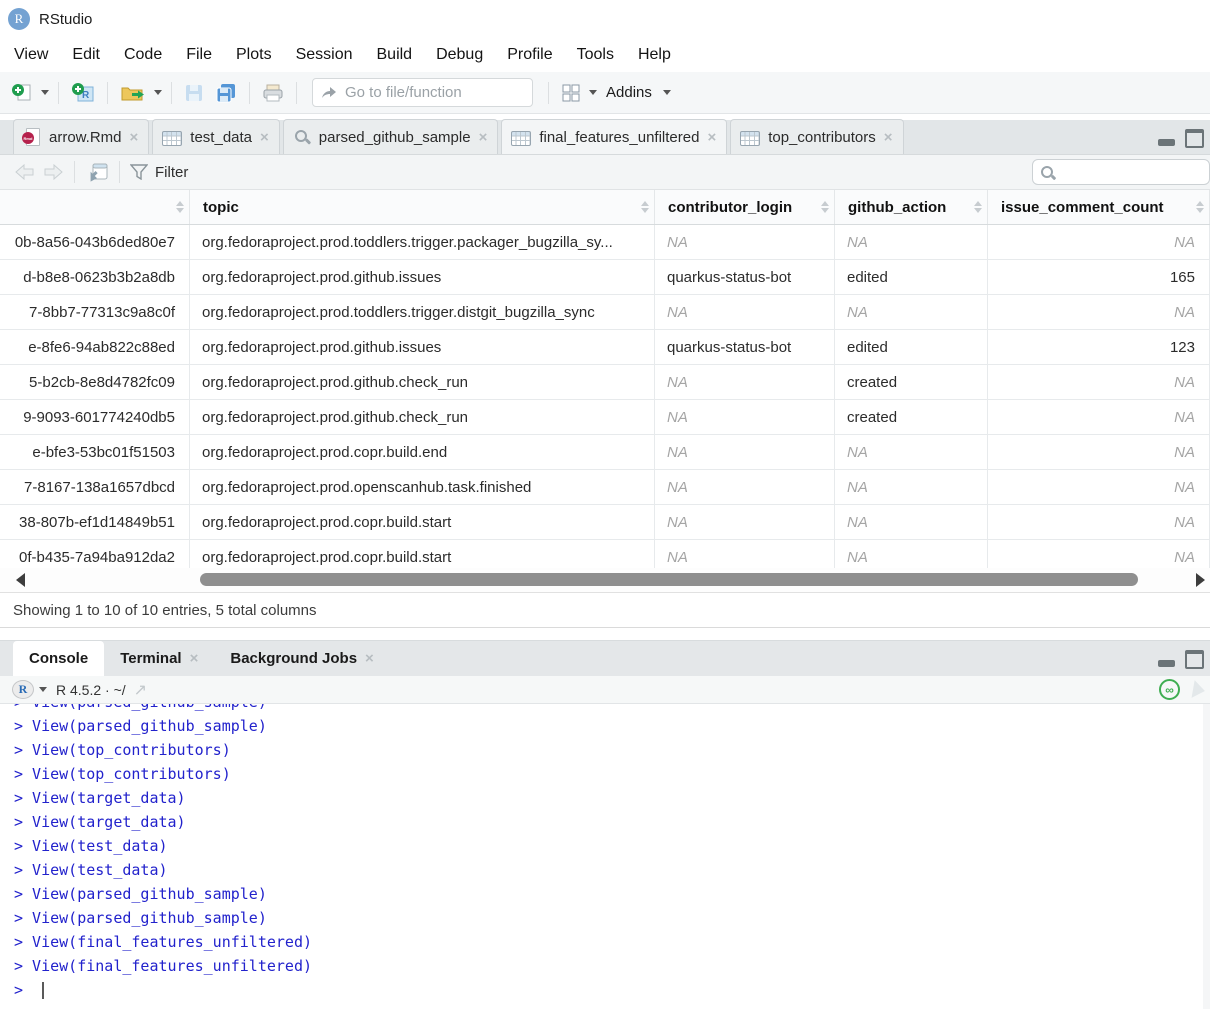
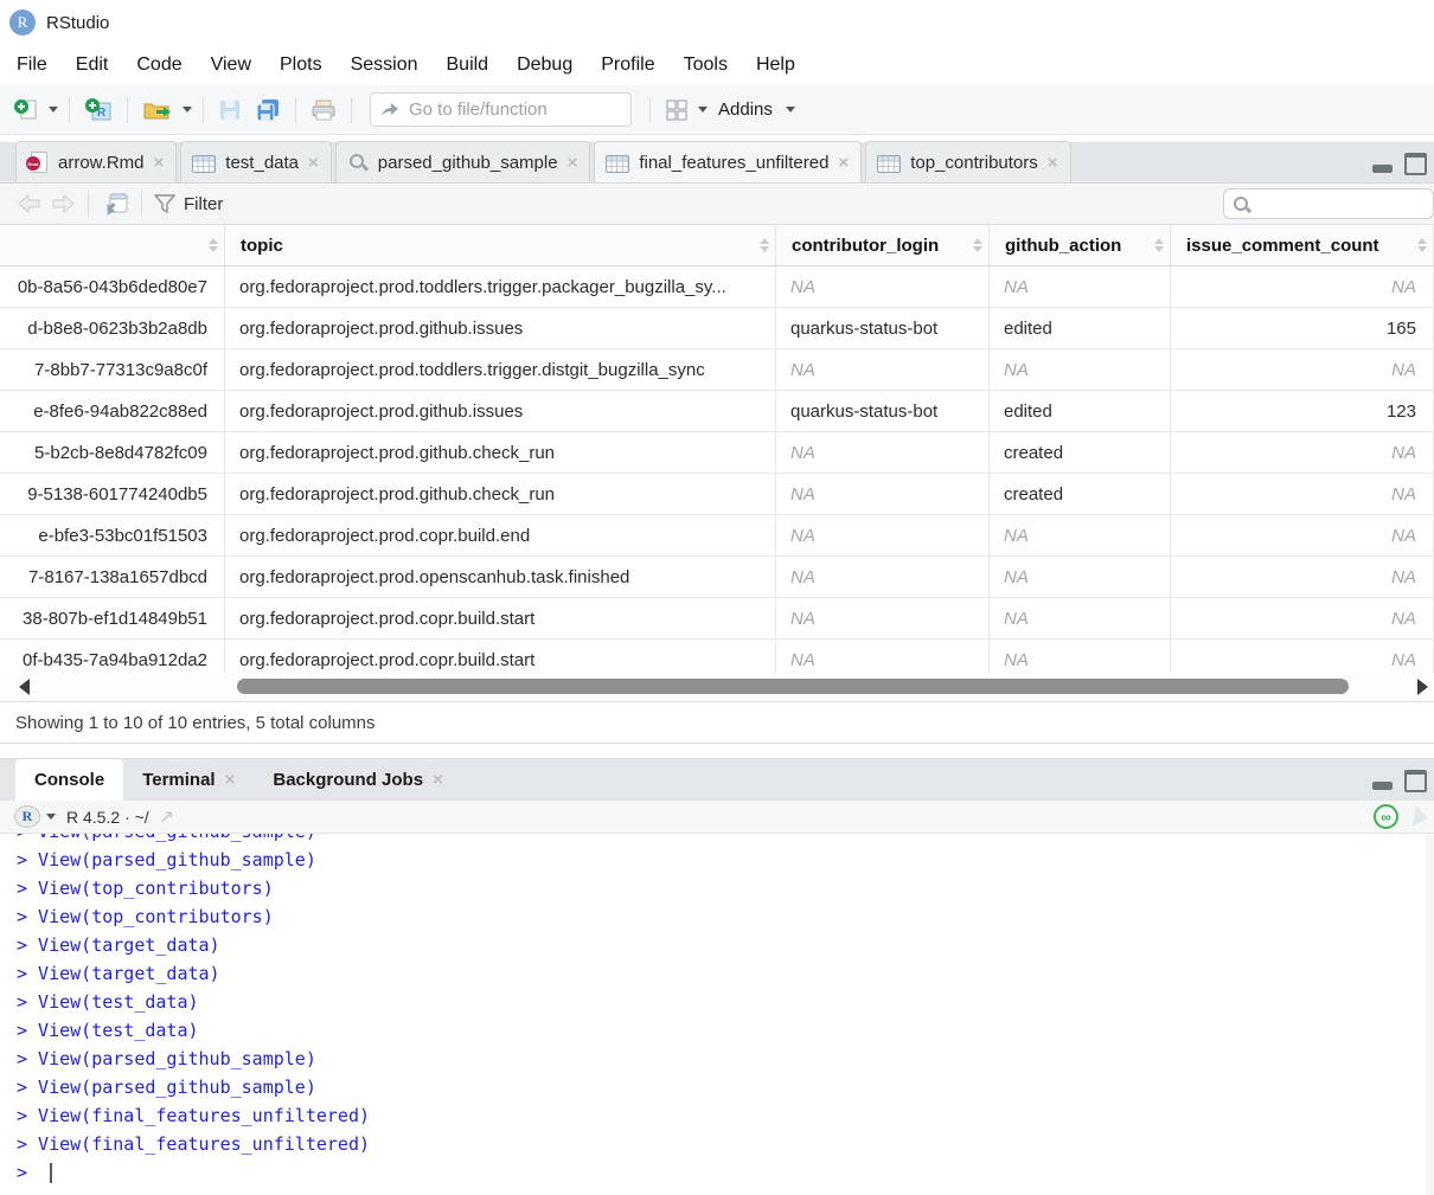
  R
  RStudio
- View
+ File
  Edit
  Code
- File
+ View
  Plots
  Session
  Build
  Debug
  Profile
  Tools
  Help
  R
  Go to file/function
  Addins
  arrow.Rmd
  ×
  test_data
  ×
  parsed_github_sample
  ×
  final_features_unfiltered
  ×
  top_contributors
  ×
  Filter
  topic
  contributor_login
  github_action
  issue_comment_count
  0b-8a56-043b6ded80e7
  org.fedoraproject.prod.toddlers.trigger.packager_bugzilla_sy...
  NA
  NA
  NA
  d-b8e8-0623b3b2a8db
  org.fedoraproject.prod.github.issues
  quarkus-status-bot
  edited
  165
  7-8bb7-77313c9a8c0f
  org.fedoraproject.prod.toddlers.trigger.distgit_bugzilla_sync
  NA
  NA
  NA
  e-8fe6-94ab822c88ed
  org.fedoraproject.prod.github.issues
  quarkus-status-bot
  edited
  123
  5-b2cb-8e8d4782fc09
  org.fedoraproject.prod.github.check_run
  NA
  created
  NA
- 9-9093-601774240db5
+ 9-5138-601774240db5
  org.fedoraproject.prod.github.check_run
  NA
  created
  NA
  e-bfe3-53bc01f51503
  org.fedoraproject.prod.copr.build.end
  NA
  NA
  NA
  7-8167-138a1657dbcd
  org.fedoraproject.prod.openscanhub.task.finished
  NA
  NA
  NA
  38-807b-ef1d14849b51
  org.fedoraproject.prod.copr.build.start
  NA
  NA
  NA
  0f-b435-7a94ba912da2
  org.fedoraproject.prod.copr.build.start
  NA
  NA
  NA
  Showing 1 to 10 of 10 entries, 5 total columns
  Console
  Terminal
  ×
  Background Jobs
  ×
  R
  R 4.5.2 · ~/
  ↗
  ∞
  > View(parsed_github_sample)
  > View(top_contributors)
  > View(top_contributors)
  > View(target_data)
  > View(target_data)
  > View(test_data)
  > View(test_data)
  > View(parsed_github_sample)
  > View(parsed_github_sample)
  > View(final_features_unfiltered)
  > View(final_features_unfiltered)
  >
